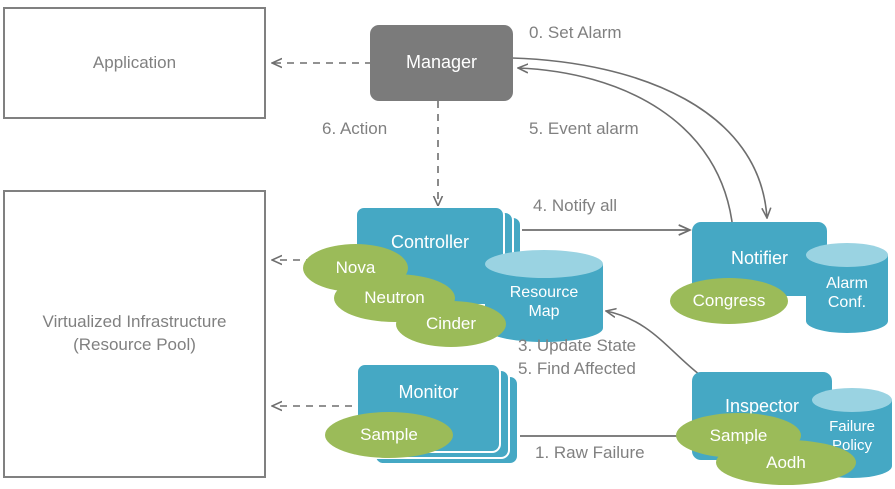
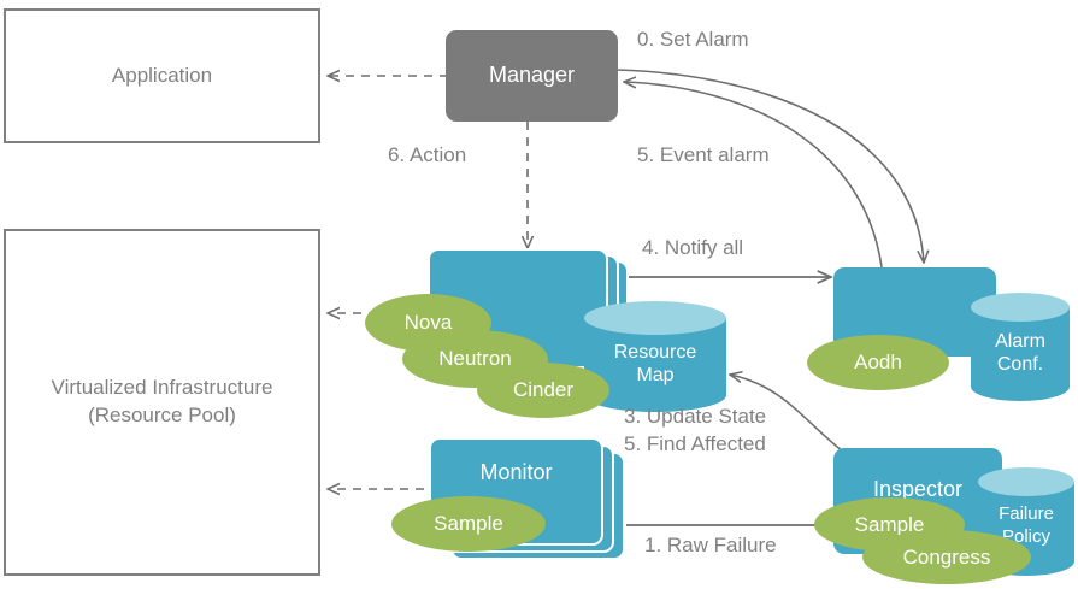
  Application
  Virtualized Infrastructure
  (Resource Pool)
  Manager
- Controller
  Resource
  Map
  Nova
  Neutron
  Cinder
- Notifier
  Alarm
  Conf.
- Congress
+ Aodh
  Monitor
  Sample
  Inspector
  Failure
  Policy
  Sample
- Aodh
+ Congress
  0. Set Alarm
  5. Event alarm
  6. Action
  4. Notify all
  3. Update State
  5. Find Affected
  1. Raw Failure
